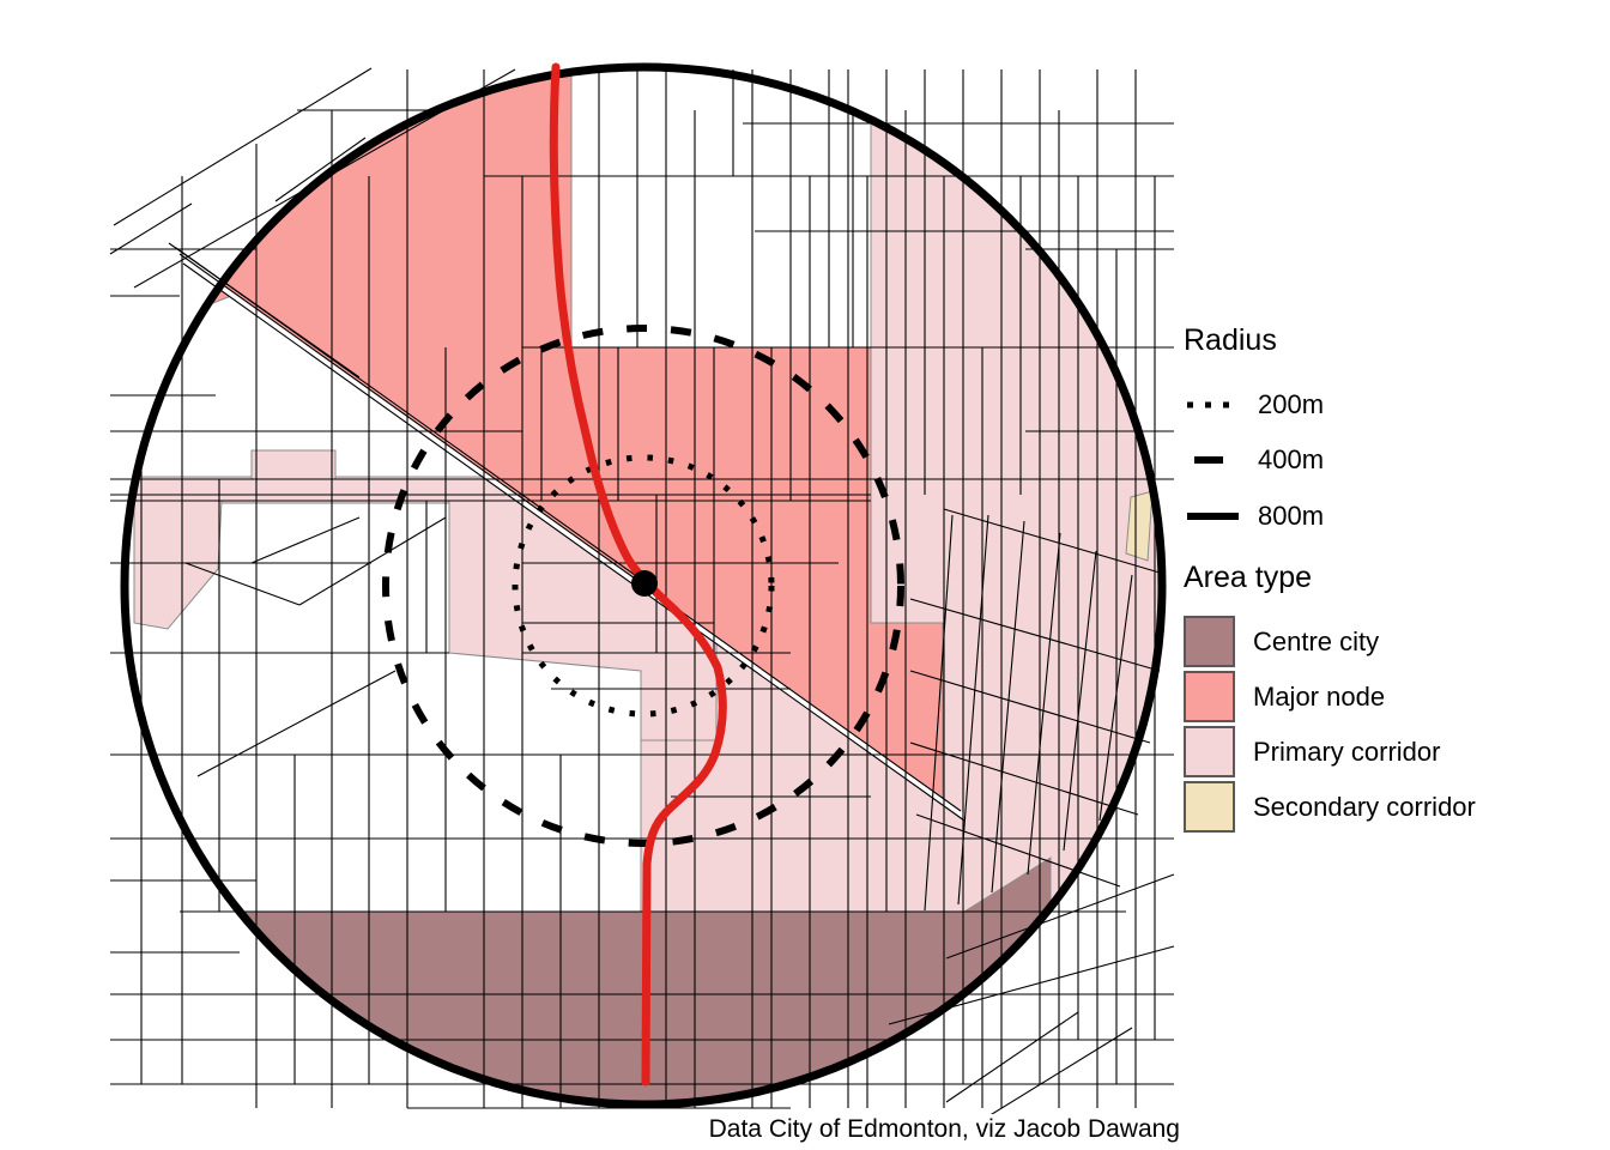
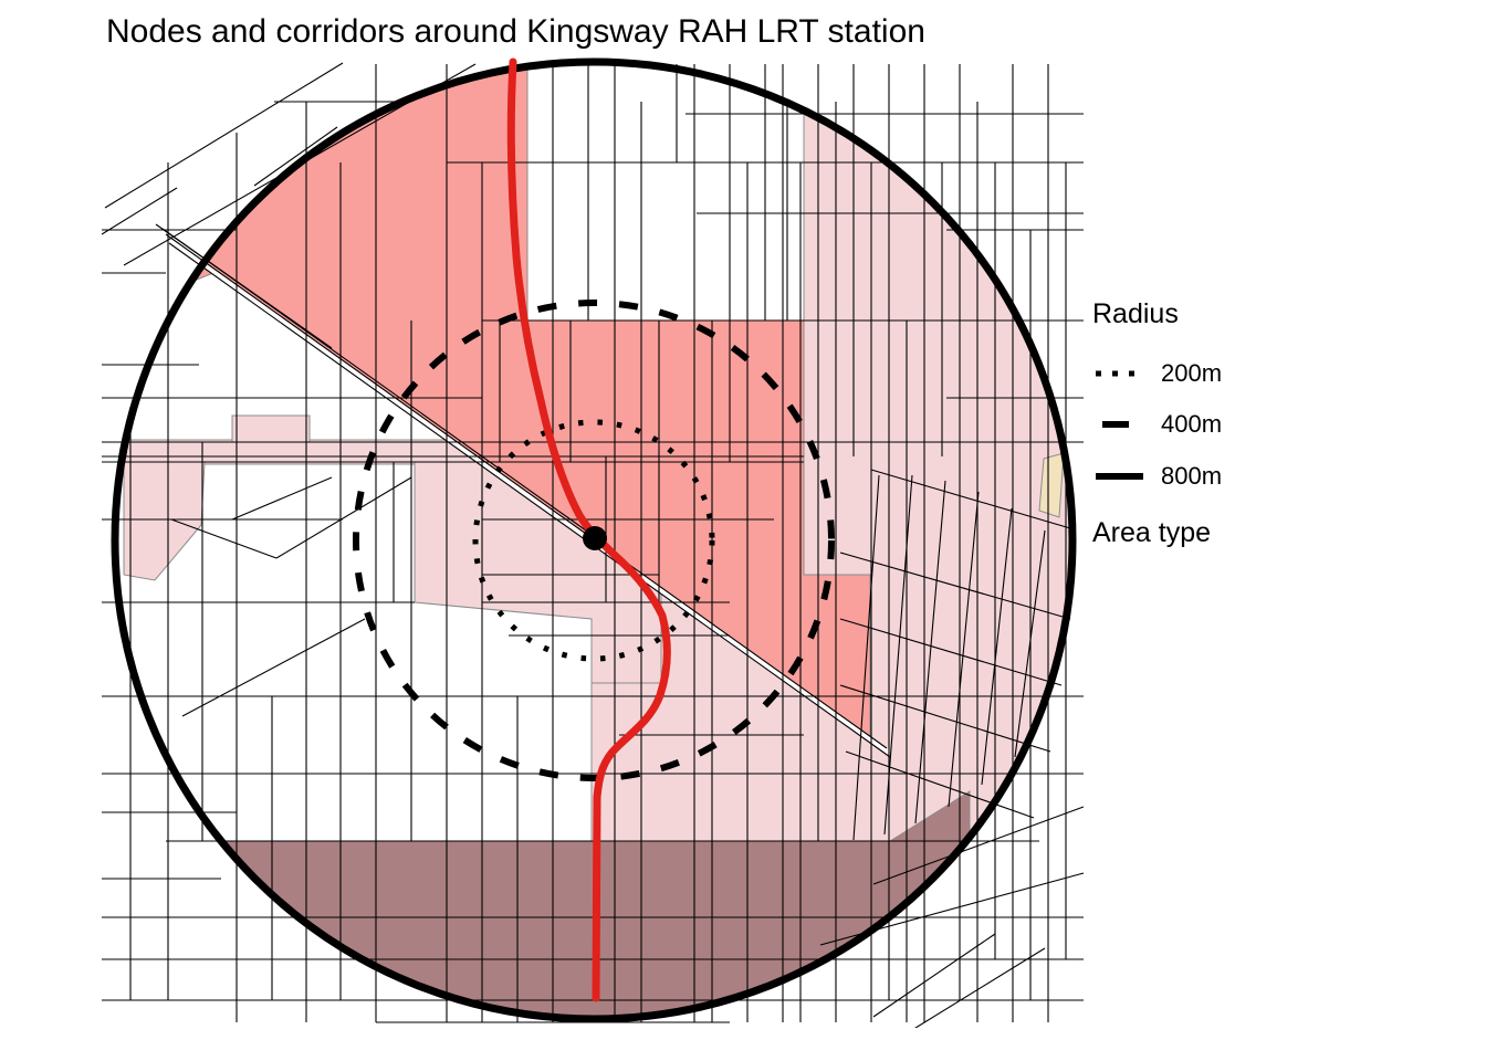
+ Nodes and corridors around Kingsway RAH LRT station
  Radius
  200m
  400m
  800m
  Area type
- Centre city
- Major node
- Primary corridor
- Secondary corridor
- Data City of Edmonton, viz Jacob Dawang
